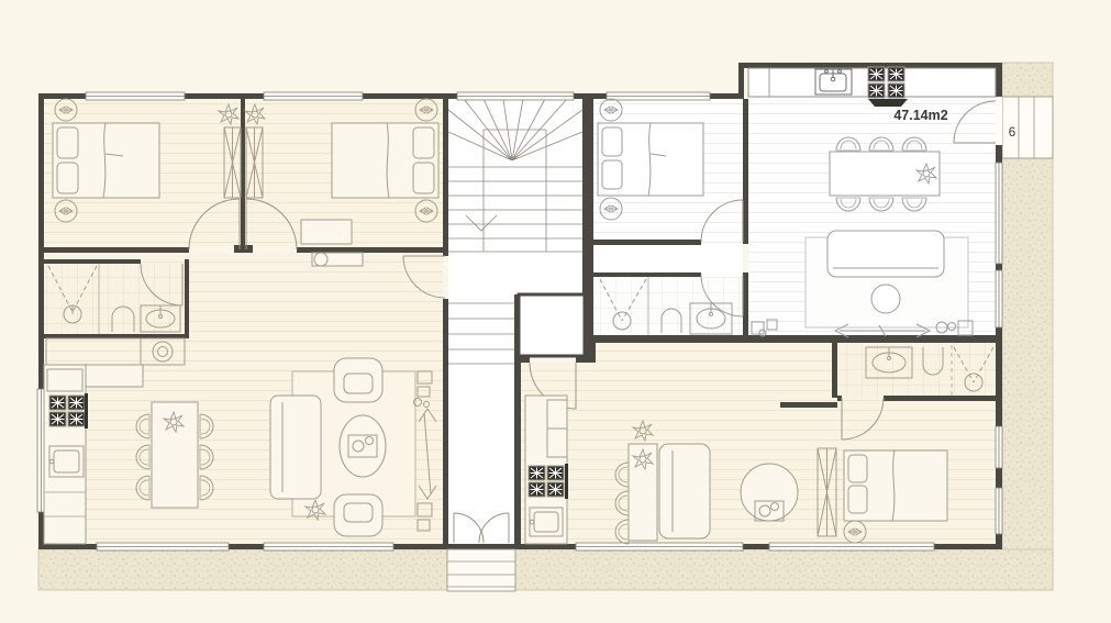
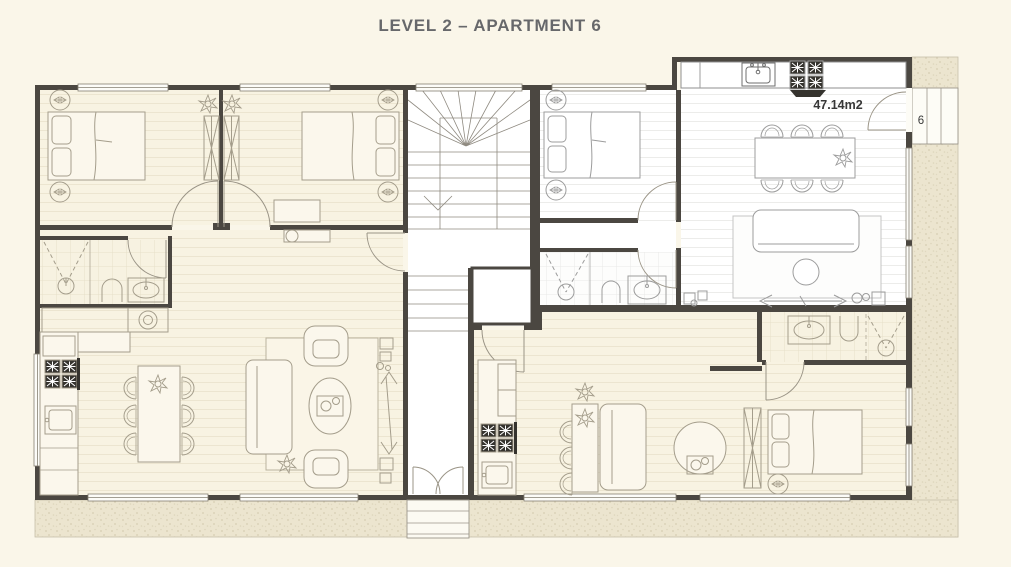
+ LEVEL 2 – APARTMENT 6
  47.14m2
  6
